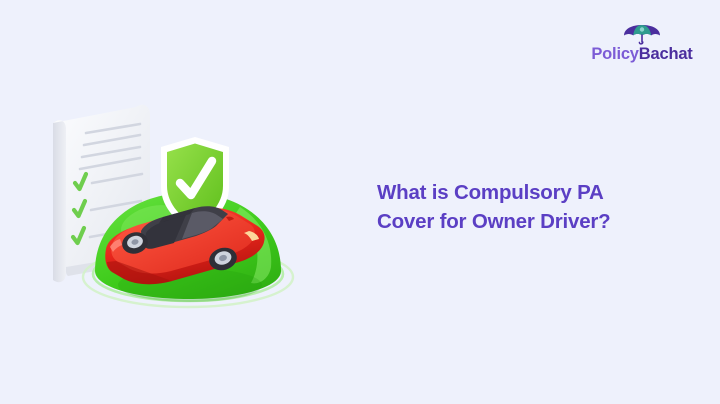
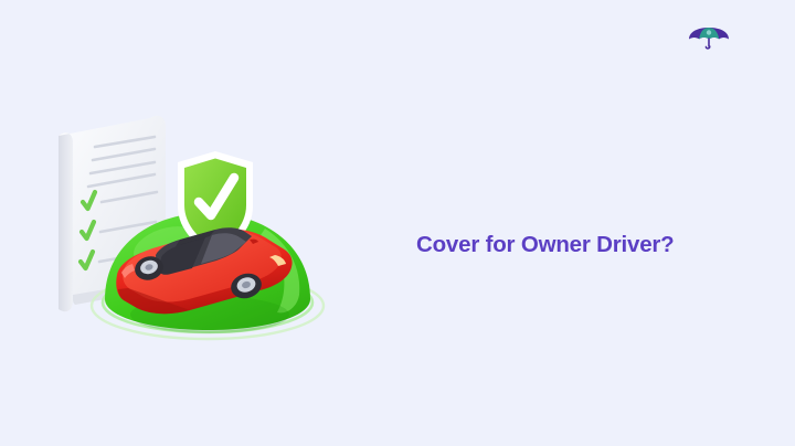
- PolicyBachat
- What is Compulsory PA
  Cover for Owner Driver?
